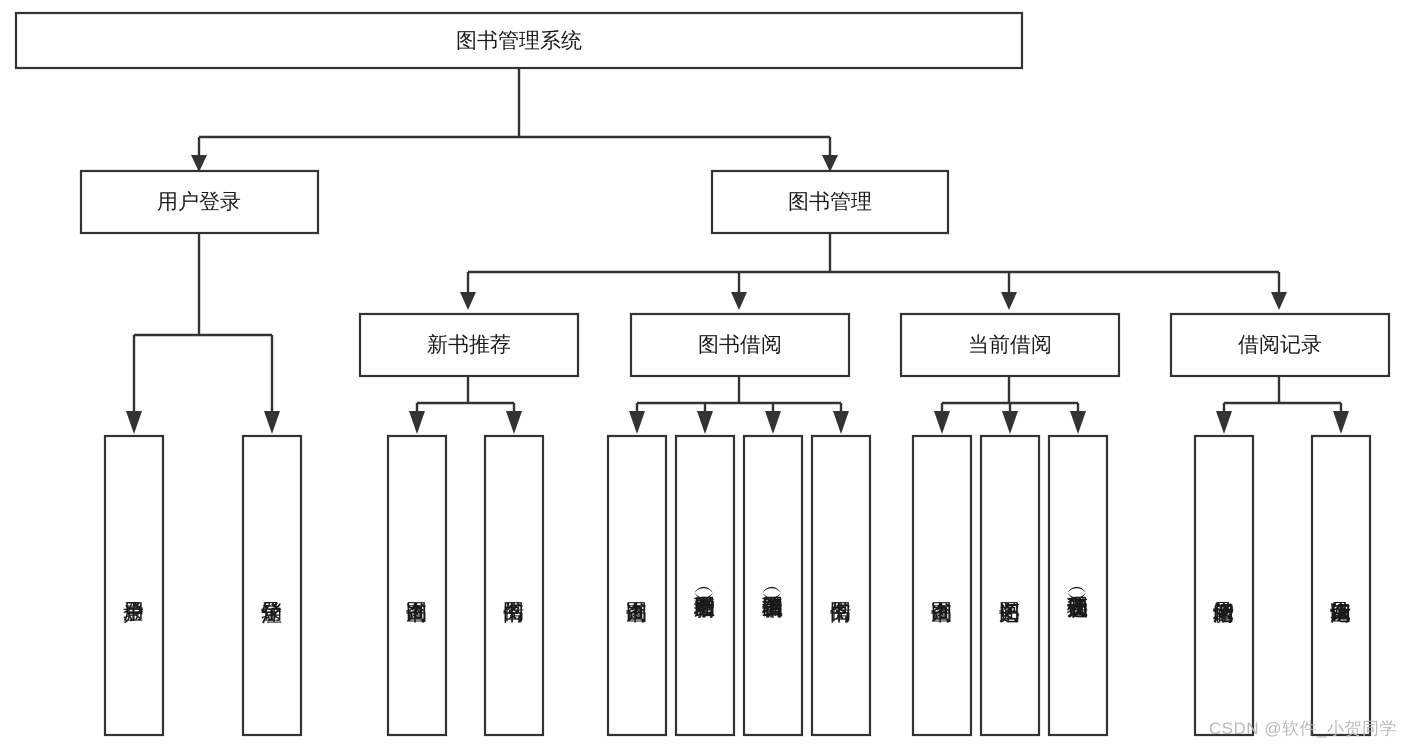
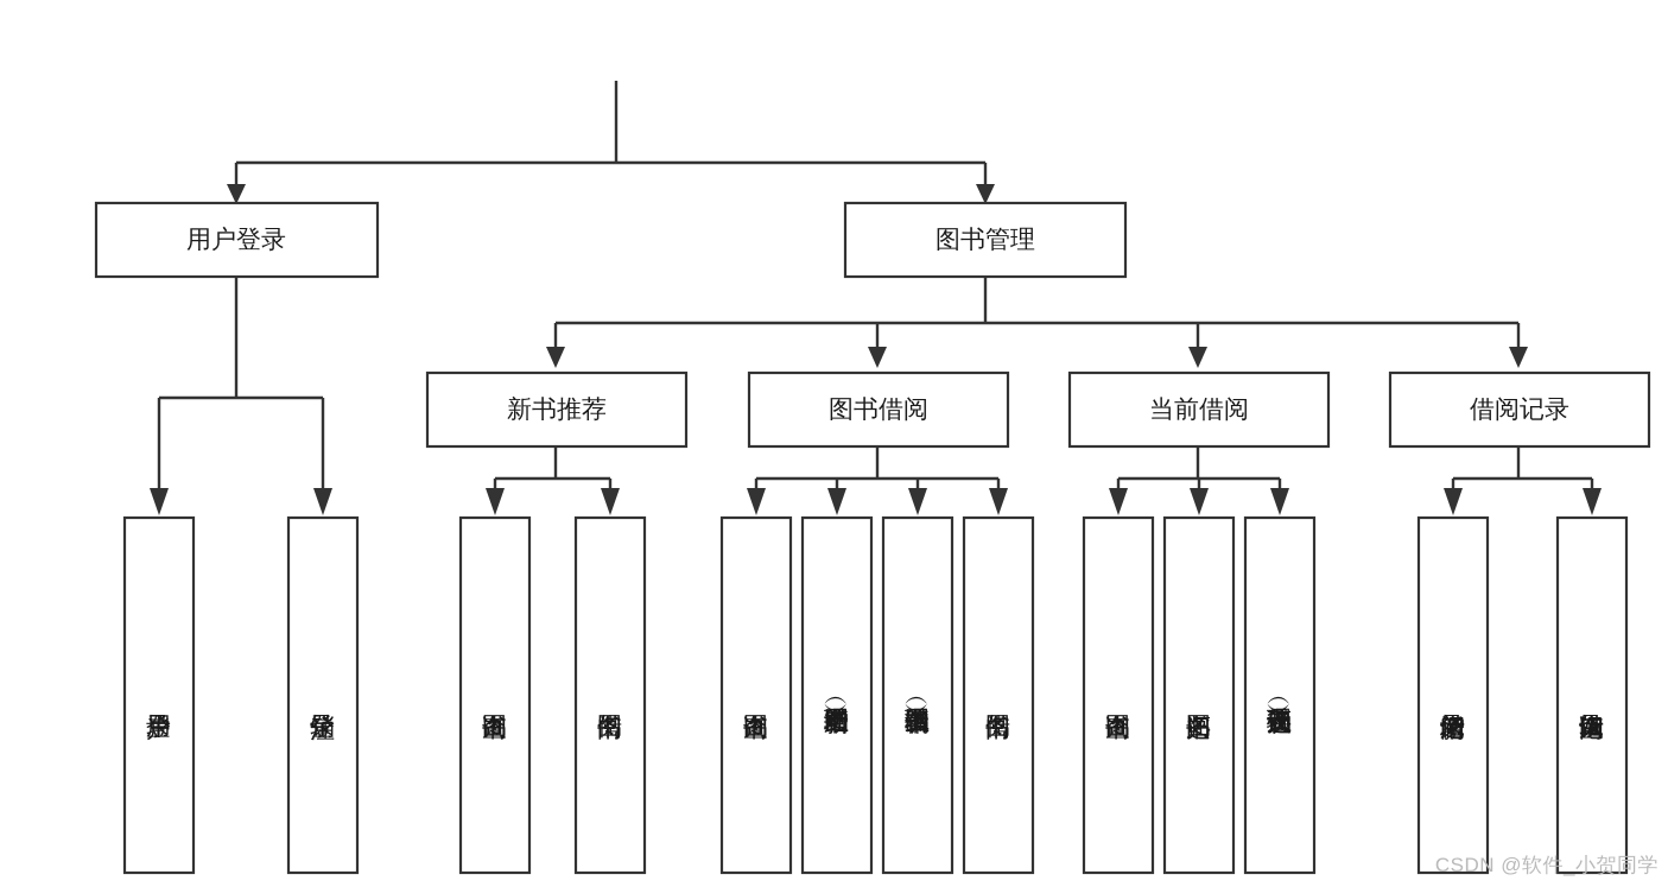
- 图书管理系统
  用户登录
  图书管理
  新书推荐
  图书借阅
  当前借阅
  借阅记录
  CSDN @软件_小贺同学
